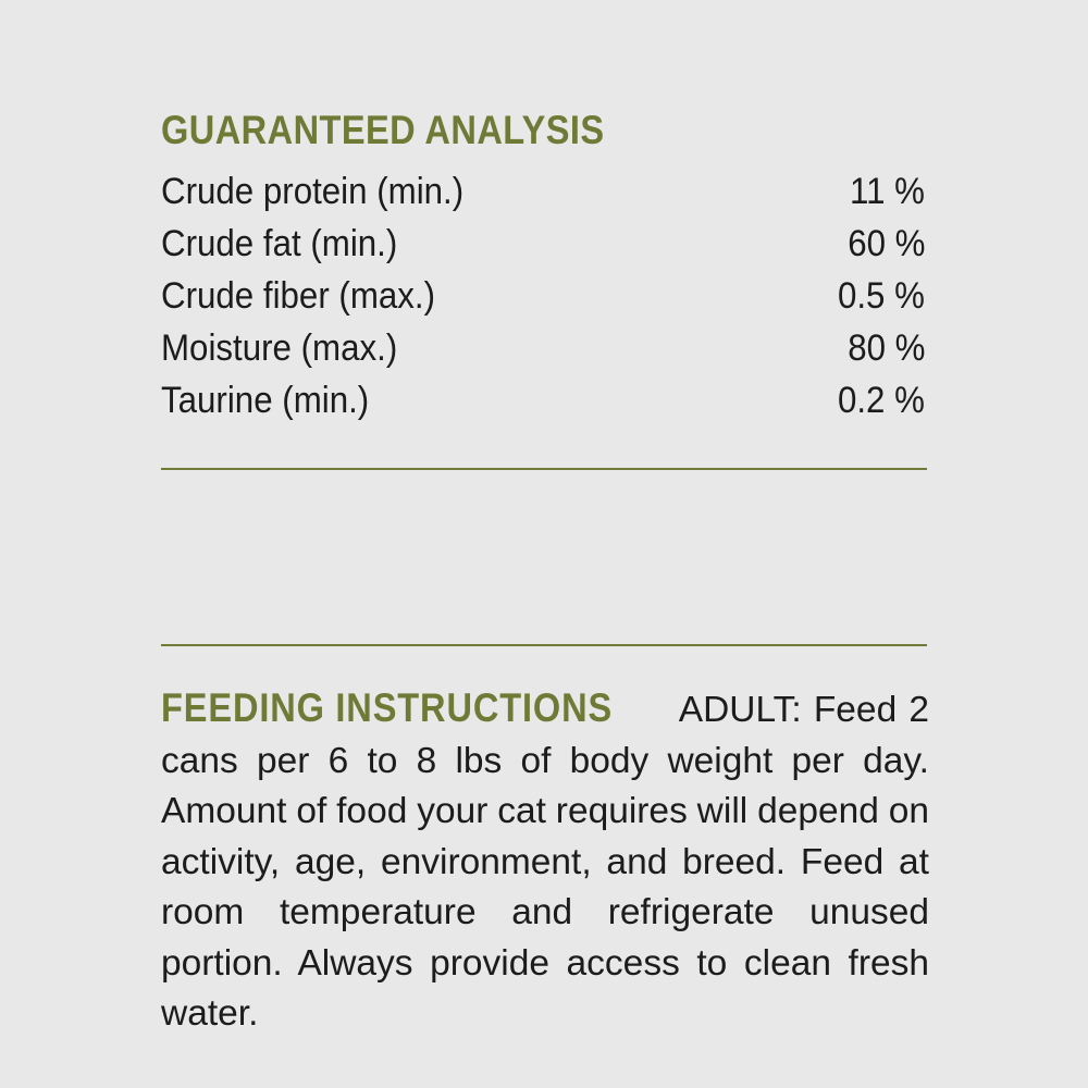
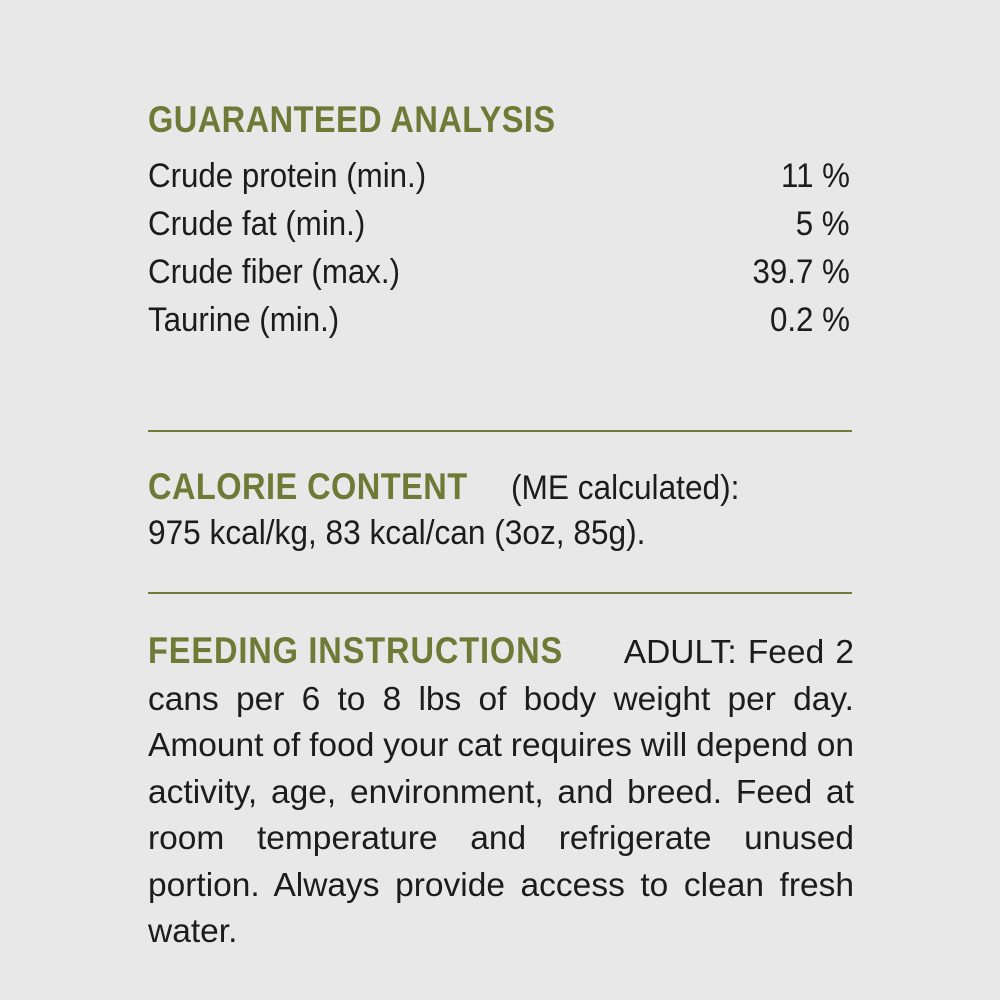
  GUARANTEED ANALYSIS
  Crude protein (min.)	11 %
- Crude fat (min.)	60 %
+ Crude fat (min.)	5 %
- Crude fiber (max.)	0.5 %
+ Crude fiber (max.)	39.7 %
- Moisture (max.)	80 %
  Taurine (min.)	0.2 %
+ CALORIE CONTENT (ME calculated):
+ 975 kcal/kg, 83 kcal/can (3oz, 85g).
  FEEDING INSTRUCTIONS ADULT: Feed 2 cans per 6 to 8 lbs of body weight per day. Amount of food your cat requires will depend on activity, age, environment, and breed. Feed at room temperature and refrigerate unused portion. Always provide access to clean fresh water.
